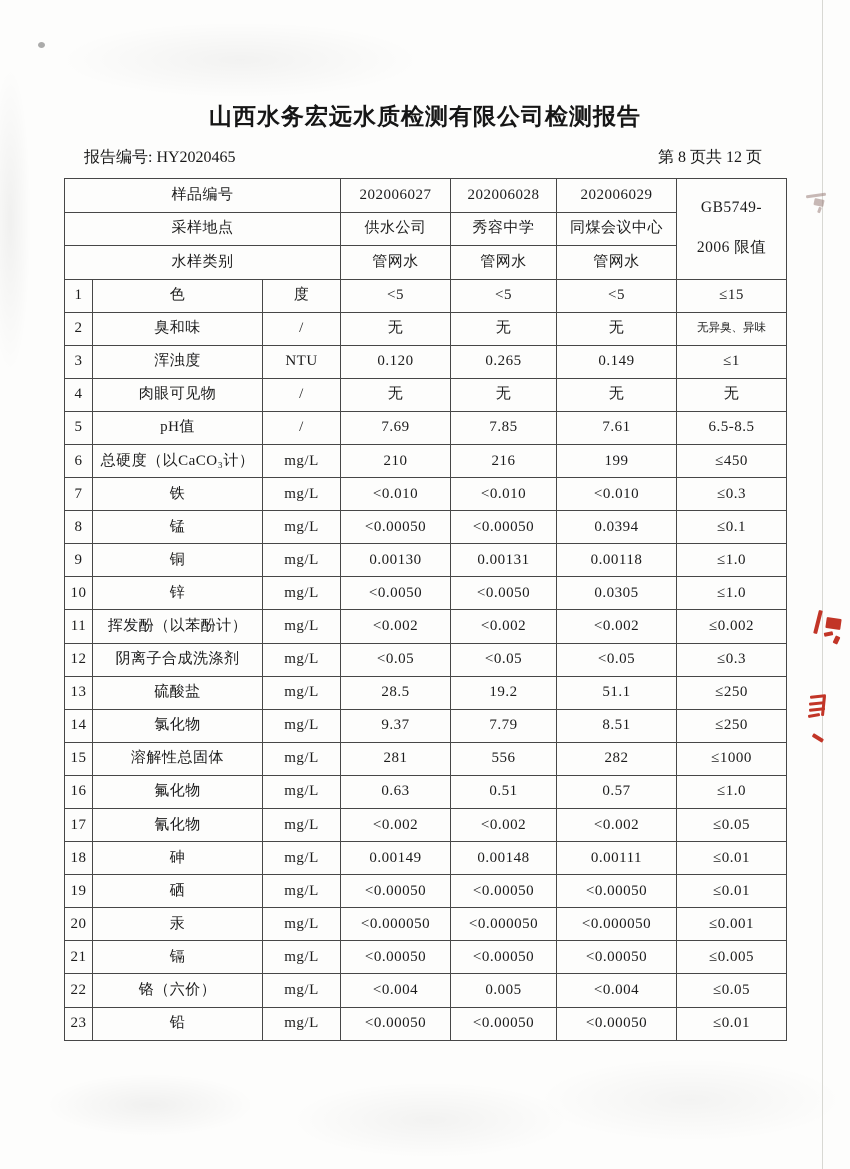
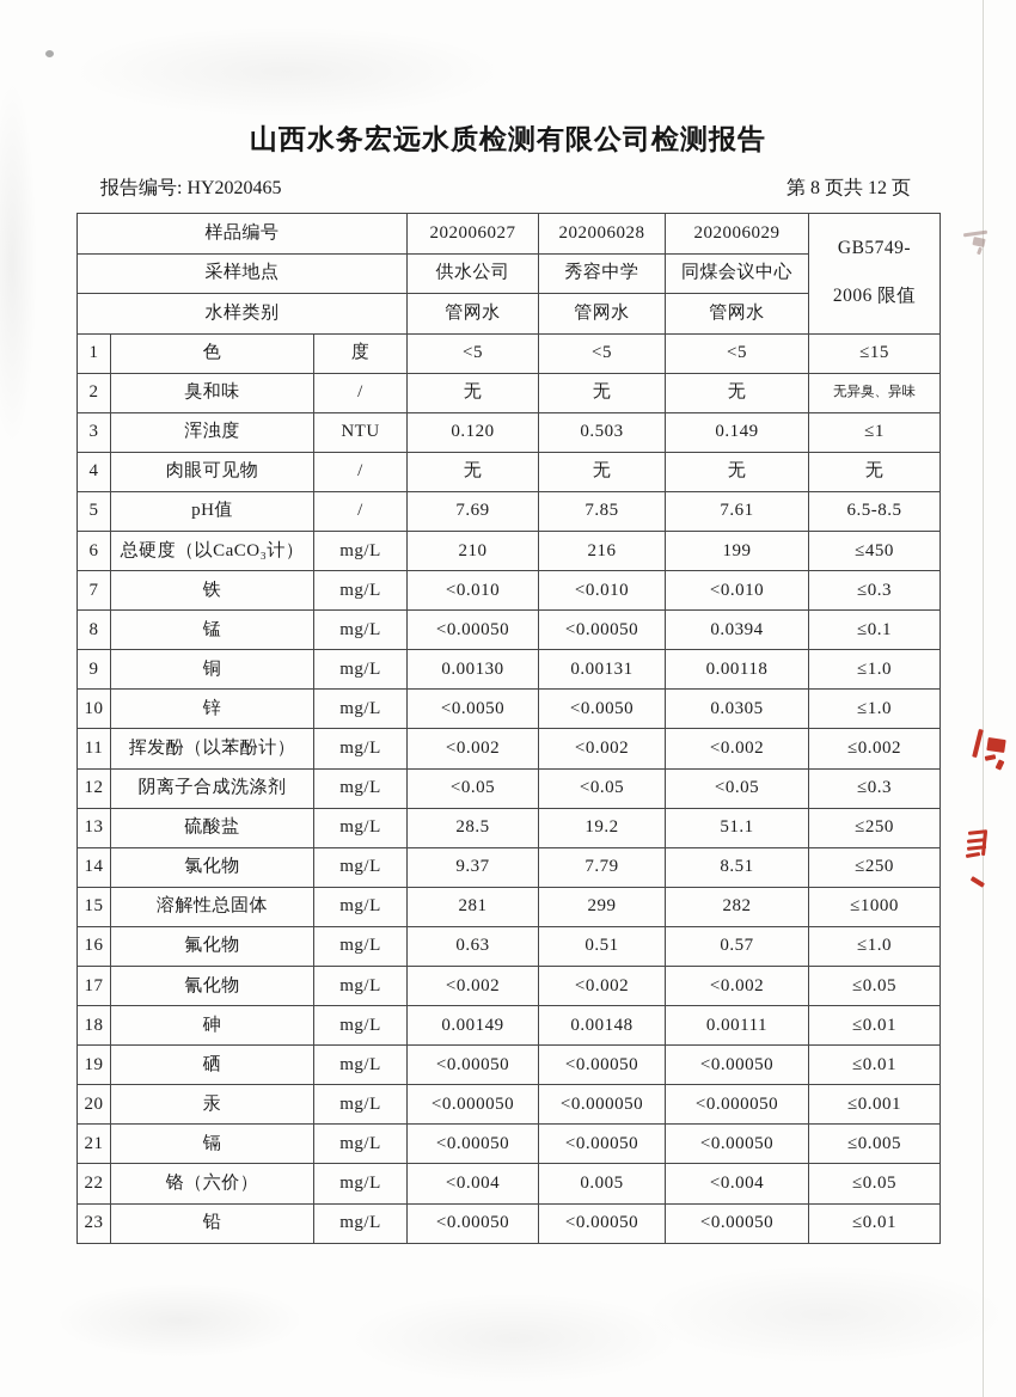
  山西水务宏远水质检测有限公司检测报告
  报告编号: HY2020465
  第 8 页共 12 页
  样品编号	202006027	202006028	202006029	GB5749- 2006 限值
  采样地点	供水公司	秀容中学	同煤会议中心
  水样类别	管网水	管网水	管网水
  1	色	度	<5	<5	<5	≤15
  2	臭和味	/	无	无	无	无异臭、异味
- 3	浑浊度	NTU	0.120	0.265	0.149	≤1
+ 3	浑浊度	NTU	0.120	0.503	0.149	≤1
  4	肉眼可见物	/	无	无	无	无
  5	pH值	/	7.69	7.85	7.61	6.5-8.5
  6	总硬度（以CaCO₃计）	mg/L	210	216	199	≤450
  7	铁	mg/L	<0.010	<0.010	<0.010	≤0.3
  8	锰	mg/L	<0.00050	<0.00050	0.0394	≤0.1
  9	铜	mg/L	0.00130	0.00131	0.00118	≤1.0
  10	锌	mg/L	<0.0050	<0.0050	0.0305	≤1.0
  11	挥发酚（以苯酚计）	mg/L	<0.002	<0.002	<0.002	≤0.002
  12	阴离子合成洗涤剂	mg/L	<0.05	<0.05	<0.05	≤0.3
  13	硫酸盐	mg/L	28.5	19.2	51.1	≤250
  14	氯化物	mg/L	9.37	7.79	8.51	≤250
- 15	溶解性总固体	mg/L	281	556	282	≤1000
+ 15	溶解性总固体	mg/L	281	299	282	≤1000
  16	氟化物	mg/L	0.63	0.51	0.57	≤1.0
  17	氰化物	mg/L	<0.002	<0.002	<0.002	≤0.05
  18	砷	mg/L	0.00149	0.00148	0.00111	≤0.01
  19	硒	mg/L	<0.00050	<0.00050	<0.00050	≤0.01
  20	汞	mg/L	<0.000050	<0.000050	<0.000050	≤0.001
  21	镉	mg/L	<0.00050	<0.00050	<0.00050	≤0.005
  22	铬（六价）	mg/L	<0.004	0.005	<0.004	≤0.05
  23	铅	mg/L	<0.00050	<0.00050	<0.00050	≤0.01
